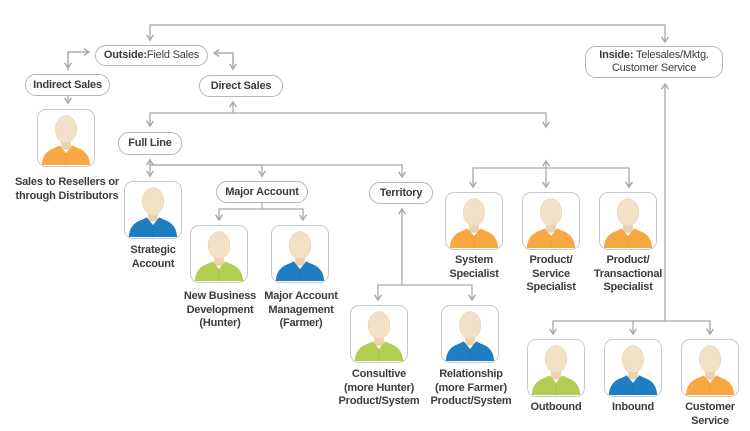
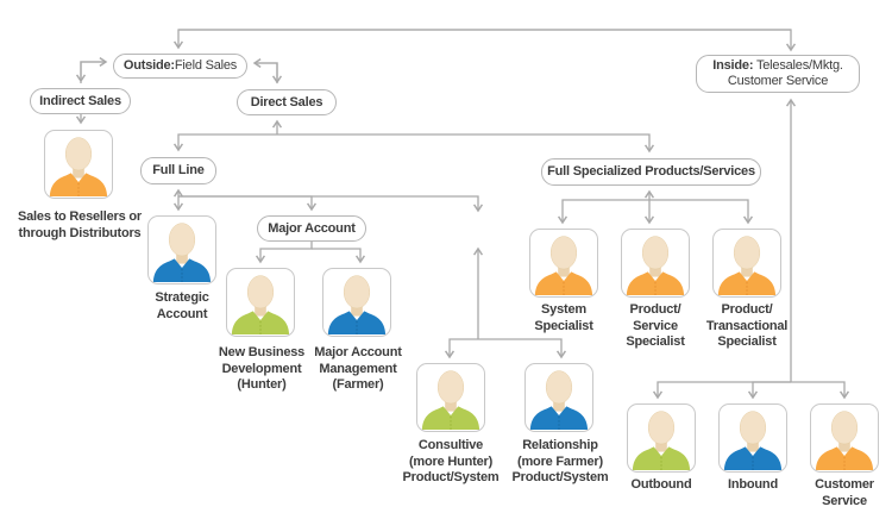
  Outside:
  Field Sales
  Inside: Telesales/Mktg.
  Customer Service
  Indirect Sales
  Direct Sales
  Full Line
+ Full Specialized Products/Services
  Major Account
- Territory
  Sales to Resellers or
  through Distributors
  Strategic
  Account
  New Business
  Development
  (Hunter)
  Major Account
  Management
  (Farmer)
  Consultive
  (more Hunter)
  Product/System
  Relationship
  (more Farmer)
  Product/System
  System
  Specialist
  Product/
  Service
  Specialist
  Product/
  Transactional
  Specialist
  Outbound
  Inbound
  Customer
  Service
